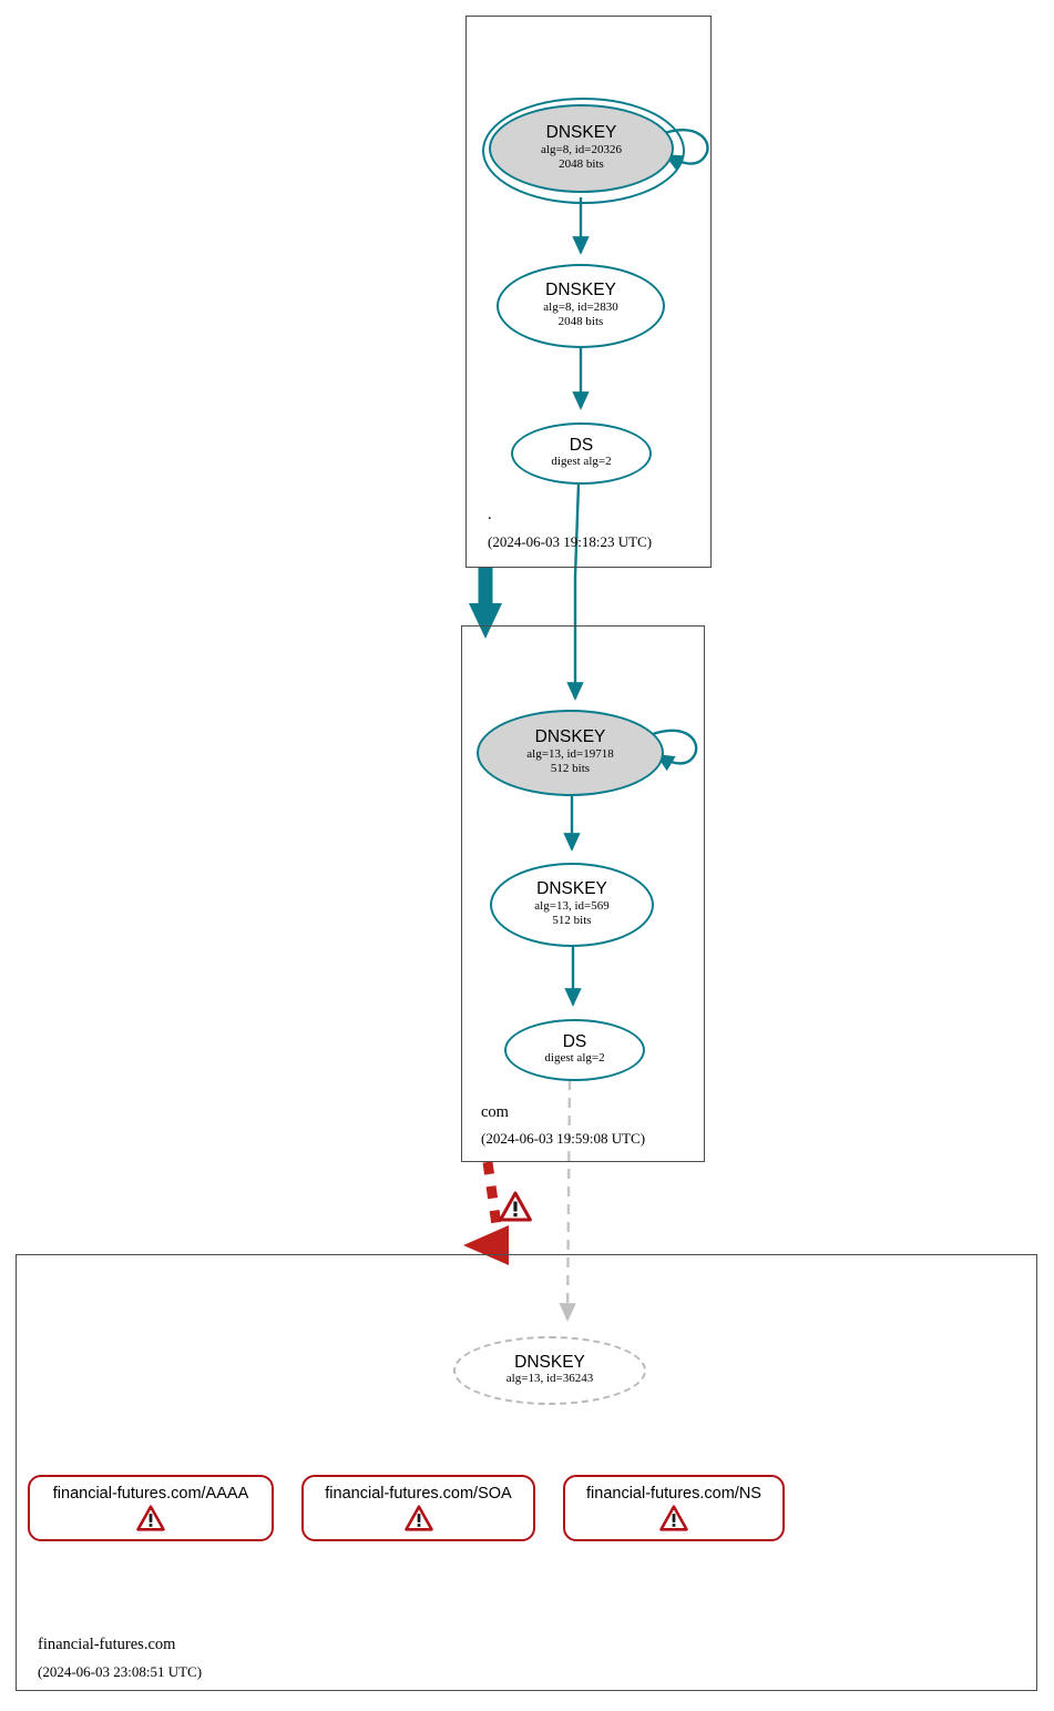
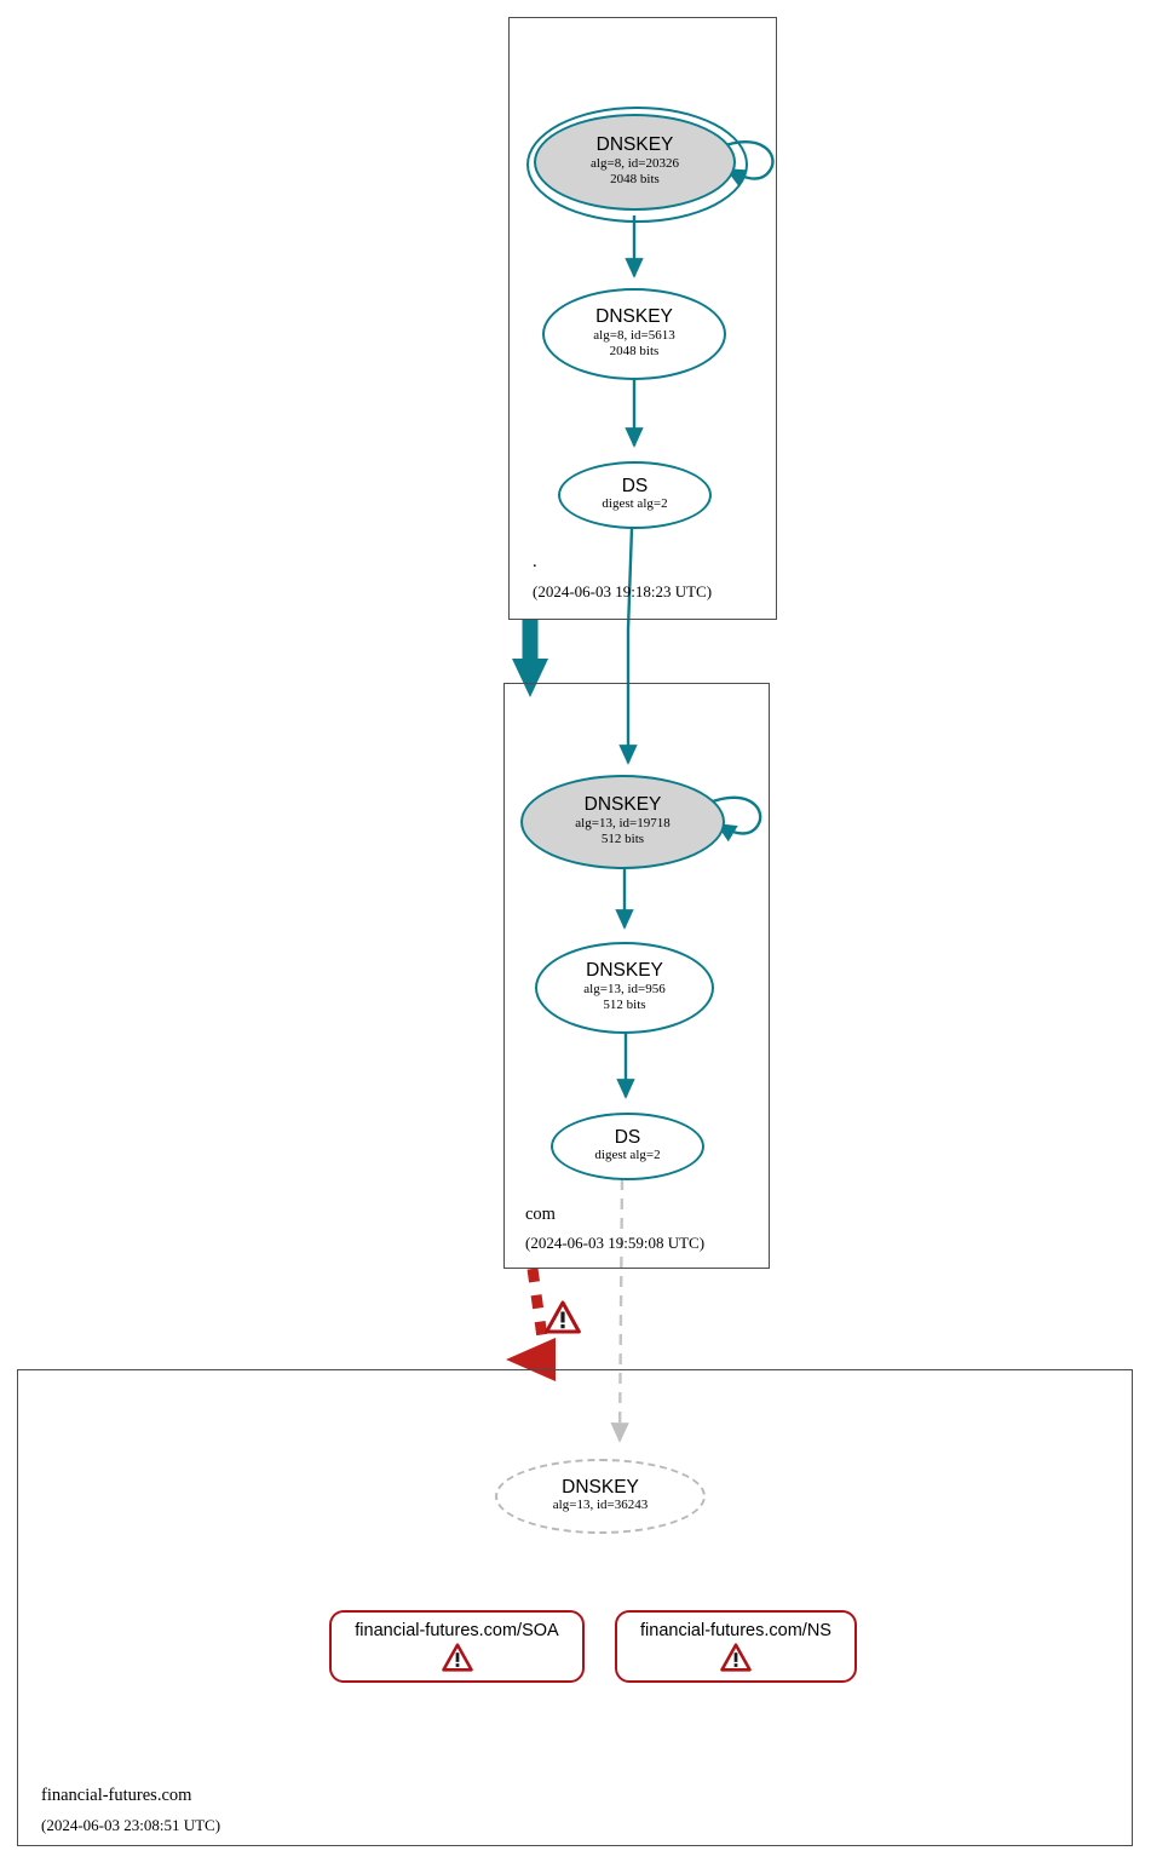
  .
  (2024-06-03 19:18:23 UTC)
  DNSKEY
  alg=8, id=20326
  2048 bits
  DNSKEY
- alg=8, id=2830
+ alg=8, id=5613
  2048 bits
  DS
  digest alg=2
  com
  (2024-06-03 19:59:08 UTC)
  DNSKEY
  alg=13, id=19718
  512 bits
  DNSKEY
- alg=13, id=569
+ alg=13, id=956
  512 bits
  DS
  digest alg=2
  financial-futures.com
  (2024-06-03 23:08:51 UTC)
  DNSKEY
  alg=13, id=36243
- financial-futures.com/AAAA
  financial-futures.com/SOA
  financial-futures.com/NS
